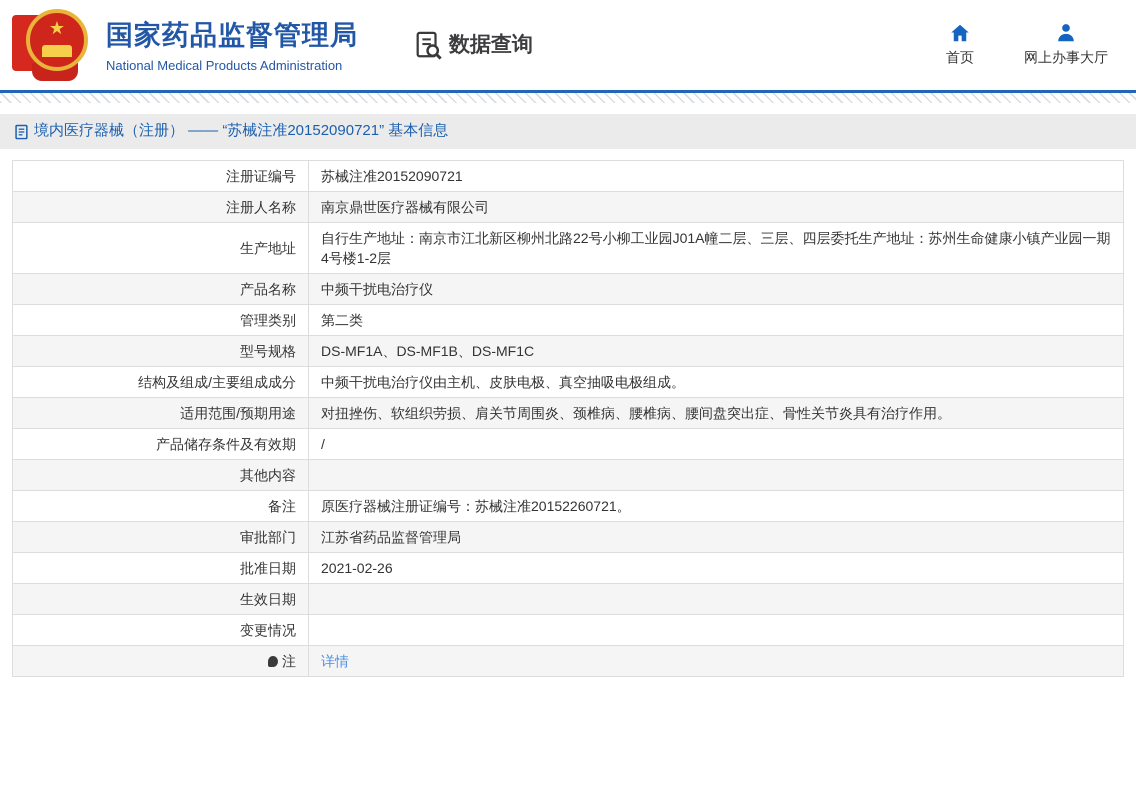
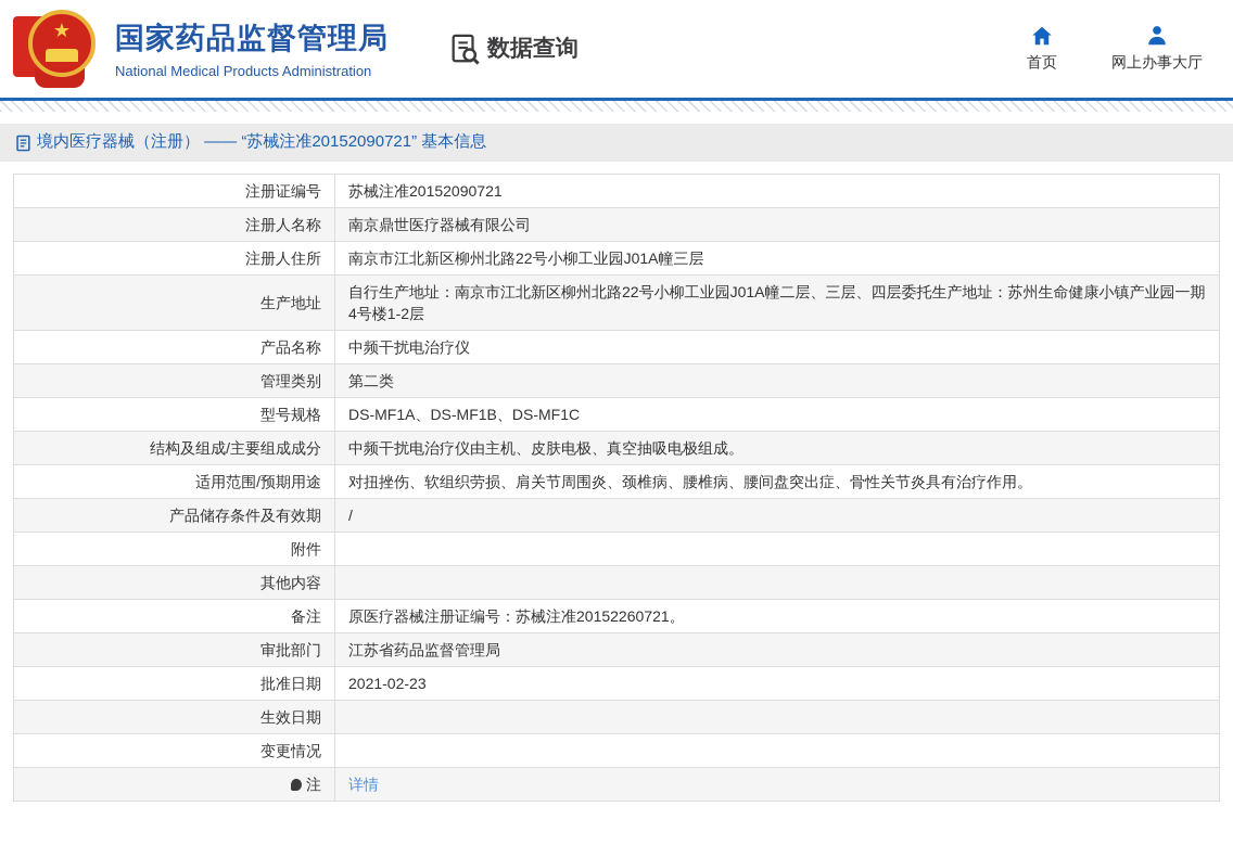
  ★
  国家药品监督管理局
  National Medical Products Administration
  数据查询
  首页
  网上办事大厅
  境内医疗器械（注册） —— “苏械注准20152090721” 基本信息
  注册证编号	苏械注准20152090721
  注册人名称	南京鼎世医疗器械有限公司
+ 注册人住所	南京市江北新区柳州北路22号小柳工业园J01A幢三层
  生产地址	自行生产地址：南京市江北新区柳州北路22号小柳工业园J01A幢二层、三层、四层委托生产地址：苏州生命健康小镇产业园一期4号楼1-2层
  产品名称	中频干扰电治疗仪
  管理类别	第二类
  型号规格	DS-MF1A、DS-MF1B、DS-MF1C
  结构及组成/主要组成成分	中频干扰电治疗仪由主机、皮肤电极、真空抽吸电极组成。
  适用范围/预期用途	对扭挫伤、软组织劳损、肩关节周围炎、颈椎病、腰椎病、腰间盘突出症、骨性关节炎具有治疗作用。
  产品储存条件及有效期	/
+ 附件
  其他内容
  备注	原医疗器械注册证编号：苏械注准20152260721。
  审批部门	江苏省药品监督管理局
- 批准日期	2021-02-26
+ 批准日期	2021-02-23
  生效日期
  变更情况
  注	详情
